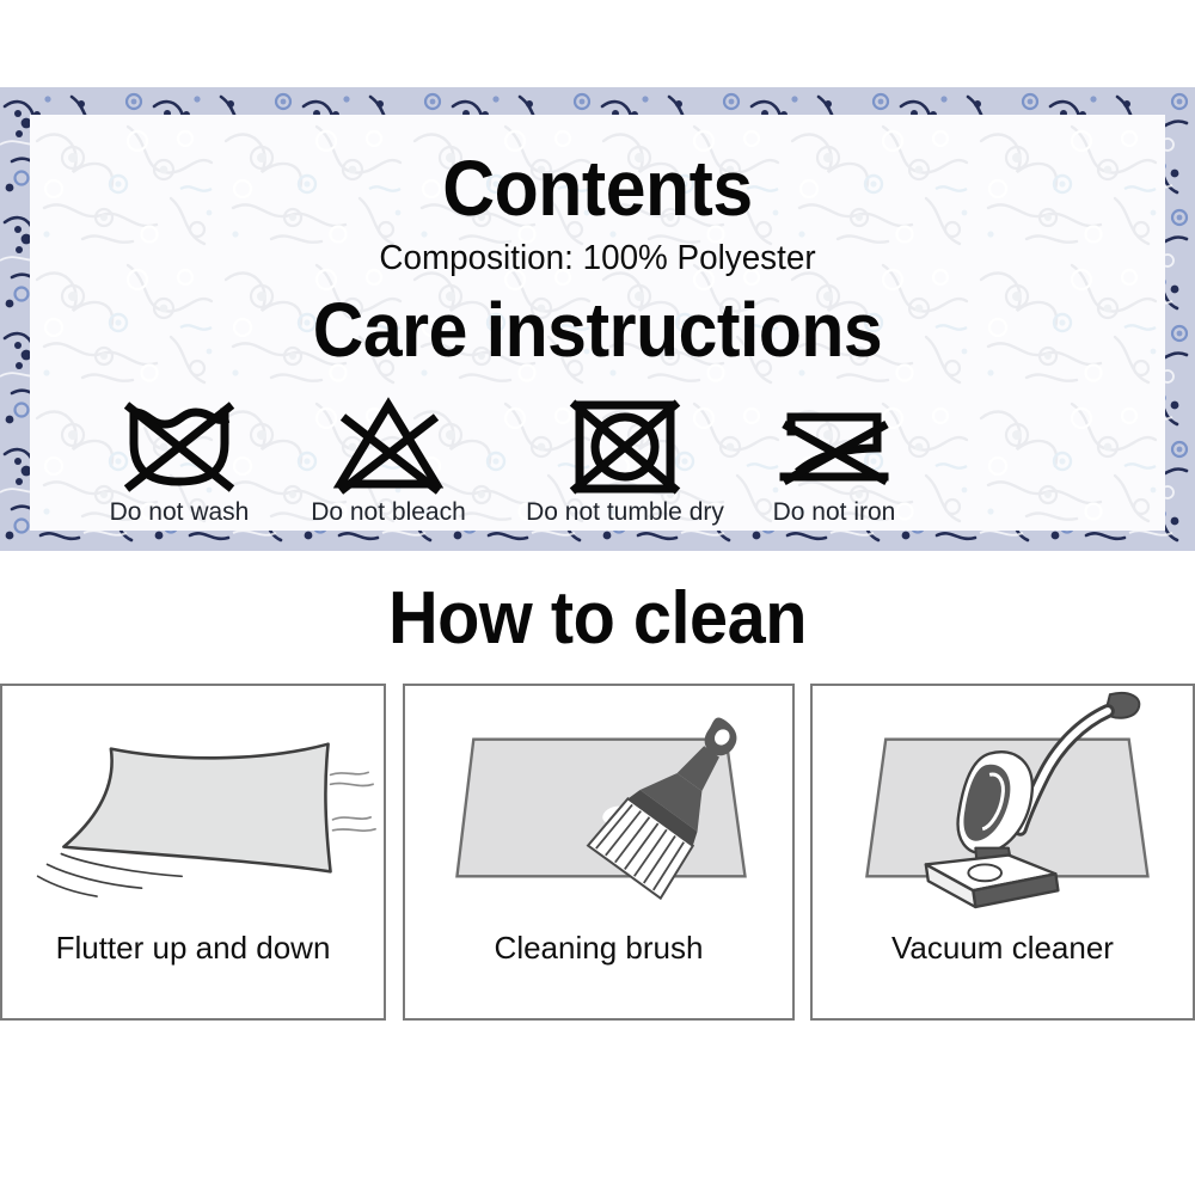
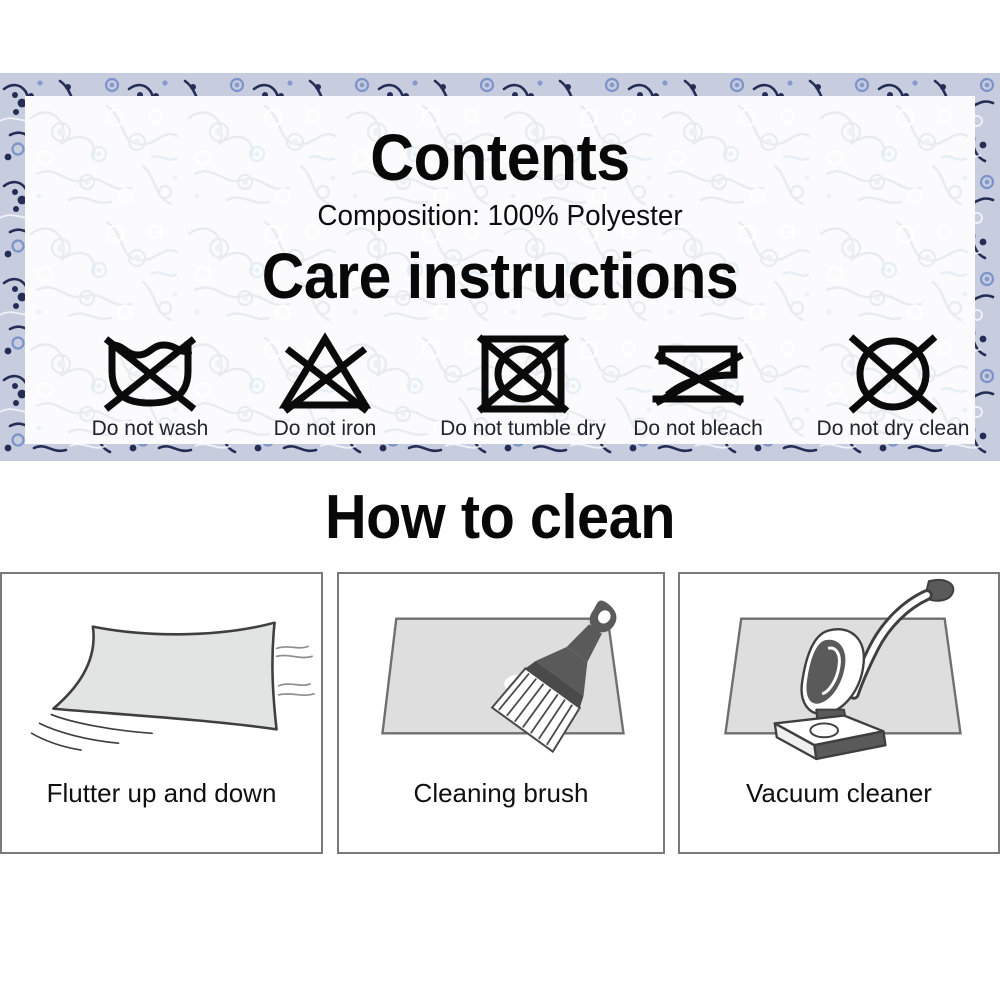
  Contents
  Composition: 100% Polyester
  Care instructions
  Do not wash
- Do not bleach
+ Do not iron
  Do not tumble dry
- Do not iron
+ Do not bleach
+ Do not dry clean
  How to clean
  Flutter up and down
  Cleaning brush
  Vacuum cleaner
